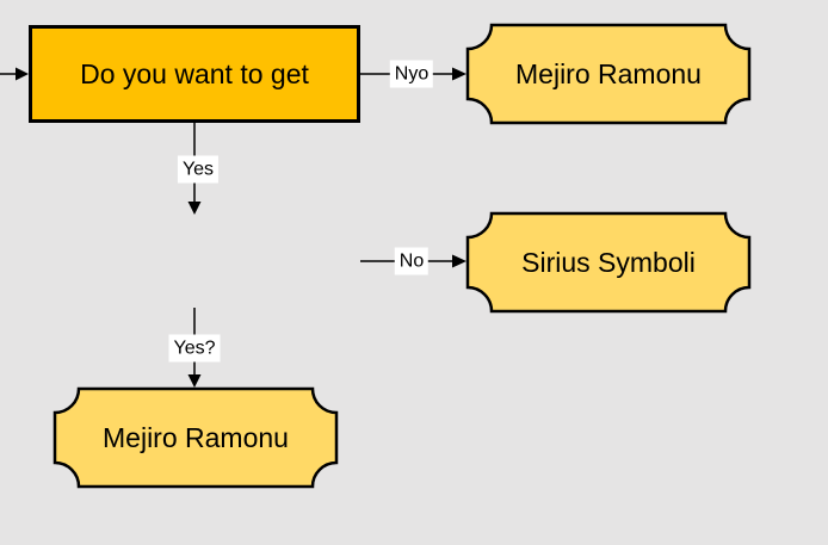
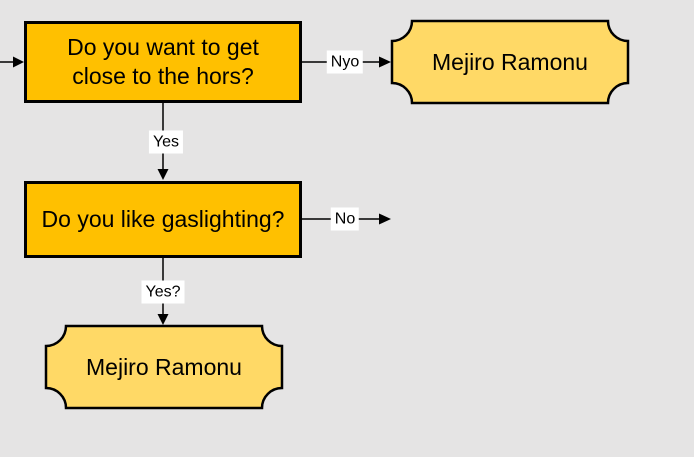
  Do you want to get
+ close to the hors?
+ Do you like gaslighting?
  Mejiro Ramonu
- Sirius Symboli
  Mejiro Ramonu
  Nyo
  Yes
  No
  Yes?
